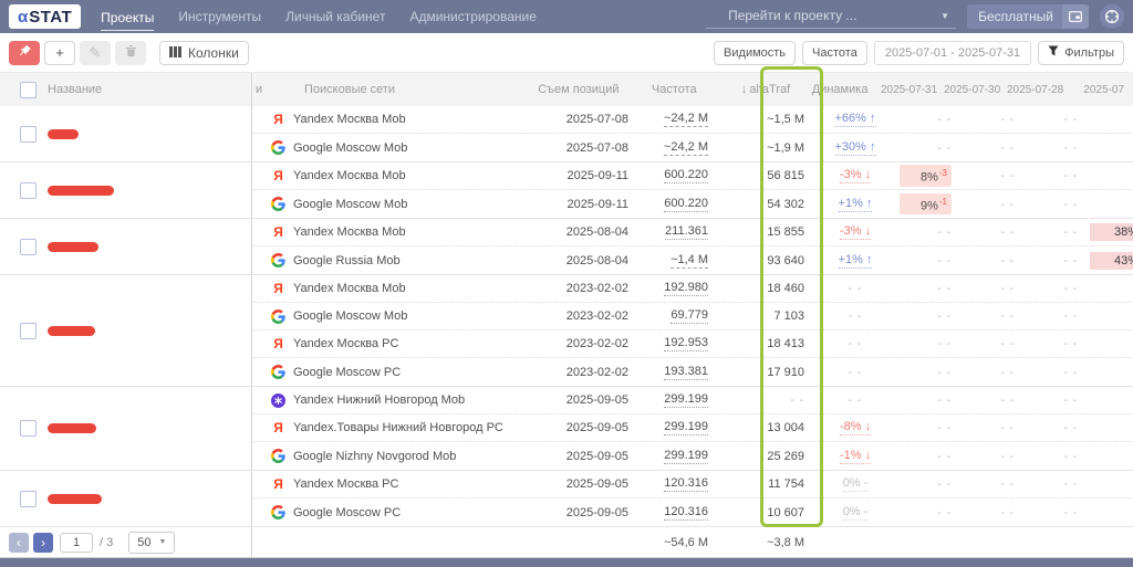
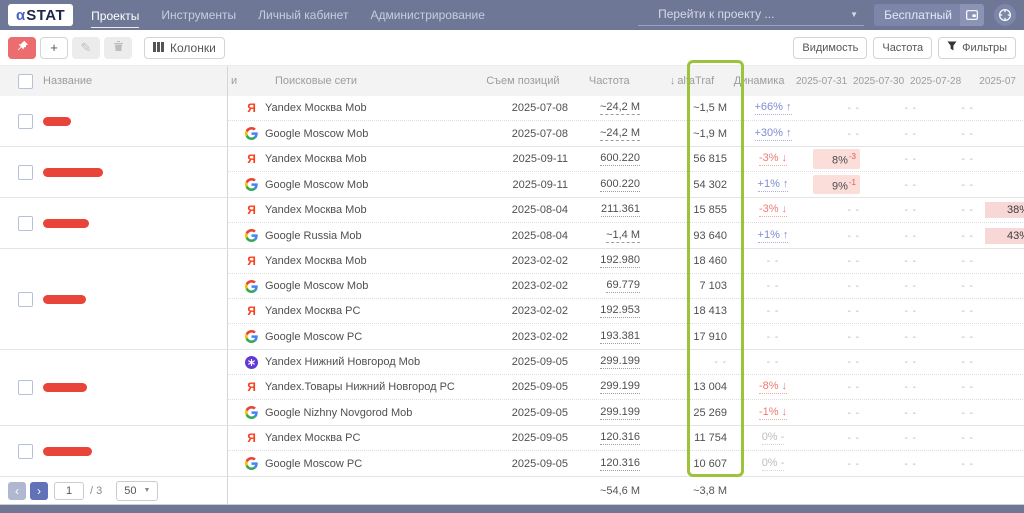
  α
  STAT
  Проекты
  Инструменты
  Личный кабинет
  Администрирование
  Перейти к проекту ...
  ▼
  Бесплатный
  +
  ✎
  Колонки
  Видимость
  Частота
- 2025-07-01 - 2025-07-31
  Фильтры
  Название
  и
  Поисковые сети
  Съем позиций
  Частота
  ↓ alfaTraf
  Динамика
  2025-07-31
  2025-07-30
  2025-07-28
  2025-07
  Я
  Yandex Москва Mob
  2025-07-08
  ~24,2 M
  ~1,5 M
  +66% ↑
  - -
  - -
  - -
  Google Moscow Mob
  2025-07-08
  ~24,2 M
  ~1,9 M
  +30% ↑
  - -
  - -
  - -
  Я
  Yandex Москва Mob
  2025-09-11
  600.220
  56 815
  -3% ↓
  8%-3
  - -
  - -
  Google Moscow Mob
  2025-09-11
  600.220
  54 302
  +1% ↑
  9%-1
  - -
  - -
  Я
  Yandex Москва Mob
  2025-08-04
  211.361
  15 855
  -3% ↓
  - -
  - -
  - -
  Google Russia Mob
  2025-08-04
  ~1,4 M
  93 640
  +1% ↑
  - -
  - -
  - -
  Я
  Yandex Москва Mob
  2023-02-02
  192.980
  18 460
  - -
  - -
  - -
  - -
  Google Moscow Mob
  2023-02-02
  69.779
  7 103
  - -
  - -
  - -
  - -
  Я
  Yandex Москва PC
  2023-02-02
  192.953
  18 413
  - -
  - -
  - -
  - -
  Google Moscow PC
  2023-02-02
  193.381
  17 910
  - -
  - -
  - -
  - -
  Yandex Нижний Новгород Mob
  2025-09-05
  299.199
  - -
  - -
  - -
  - -
  - -
  Я
  Yandex.Товары Нижний Новгород PC
  2025-09-05
  299.199
  13 004
  -8% ↓
  - -
  - -
  - -
  Google Nizhny Novgorod Mob
  2025-09-05
  299.199
  25 269
  -1% ↓
  - -
  - -
  - -
  Я
  Yandex Москва PC
  2025-09-05
  120.316
  11 754
  0% -
  - -
  - -
  - -
  Google Moscow PC
  2025-09-05
  120.316
  10 607
  0% -
  - -
  - -
  - -
  ‹
  ›
  1
  / 3
  50
  ~54,6 M
  ~3,8 M
